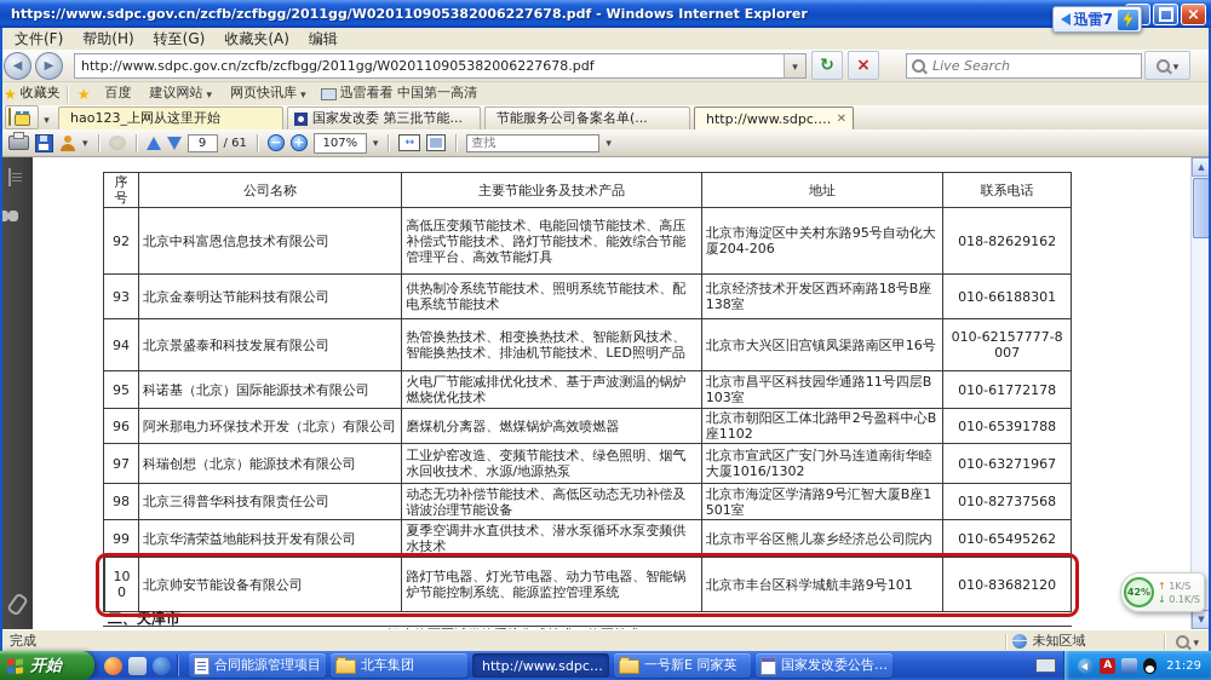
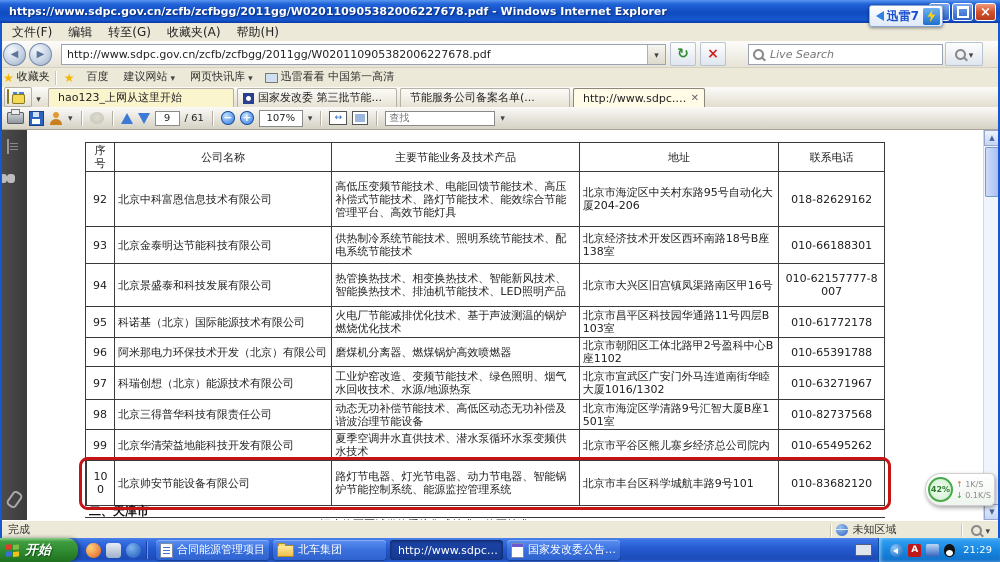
  https://www.sdpc.gov.cn/zcfb/zcfbgg/2011gg/W020110905382006227678.pdf - Windows Internet Explorer
  迅雷7
  文件(F)
- 帮助(H)
+ 编辑
  转至(G)
  收藏夹(A)
- 编辑
+ 帮助(H)
  ◀
  ▶
  http://www.sdpc.gov.cn/zcfb/zcfbgg/2011gg/W020110905382006227678.pdf
  Live Search
  ★
  收藏夹
  ★
  百度
  建议网站
  网页快讯库
  迅雷看看 中国第一高清
  hao123_上网从这里开始
  国家发改委 第三批节能...
  节能服务公司备案名单(...
  http://www.sdpc.go
  ✕
  9
  / 61
  −
  +
  107%
  查找
  序号
  公司名称
  主要节能业务及技术产品
  地址
  联系电话
  92
  北京中科富恩信息技术有限公司
  高低压变频节能技术、电能回馈节能技术、高压补偿式节能技术、路灯节能技术、能效综合节能管理平台、高效节能灯具
  北京市海淀区中关村东路95号自动化大厦204-206
  018-82629162
  93
  北京金泰明达节能科技有限公司
  供热制冷系统节能技术、照明系统节能技术、配电系统节能技术
  北京经济技术开发区西环南路18号B座138室
  010-66188301
  94
  北京景盛泰和科技发展有限公司
  热管换热技术、相变换热技术、智能新风技术、智能换热技术、排油机节能技术、LED照明产品
  北京市大兴区旧宫镇凤渠路南区甲16号
  010-62157777-8007
  95
  科诺基（北京）国际能源技术有限公司
  火电厂节能减排优化技术、基于声波测温的锅炉燃烧优化技术
  北京市昌平区科技园华通路11号四层B103室
  010-61772178
  96
  阿米那电力环保技术开发（北京）有限公司
  磨煤机分离器、燃煤锅炉高效喷燃器
  北京市朝阳区工体北路甲2号盈科中心B座1102
  010-65391788
  97
  科瑞创想（北京）能源技术有限公司
  工业炉窑改造、变频节能技术、绿色照明、烟气水回收技术、水源/地源热泵
  北京市宣武区广安门外马连道南街华睦大厦1016/1302
  010-63271967
  98
  北京三得普华科技有限责任公司
  动态无功补偿节能技术、高低区动态无功补偿及谐波治理节能设备
  北京市海淀区学清路9号汇智大厦B座1501室
  010-82737568
  99
  北京华清荣益地能科技开发有限公司
  夏季空调井水直供技术、潜水泵循环水泵变频供水技术
  北京市平谷区熊儿寨乡经济总公司院内
  010-65495262
  100
  北京帅安节能设备有限公司
  路灯节电器、灯光节电器、动力节电器、智能锅炉节能控制系统、能源监控管理系统
  北京市丰台区科学城航丰路9号101
  010-83682120
  二、天津市
  42%
  ↑ 1K/S
  ↓ 0.1K/S
  完成
  未知区域
  开始
  合同能源管理项目
  北车集团
  http://www.sdpc...
- 一号新E 同家英
  国家发改委公告 -.
  A
  21:29
